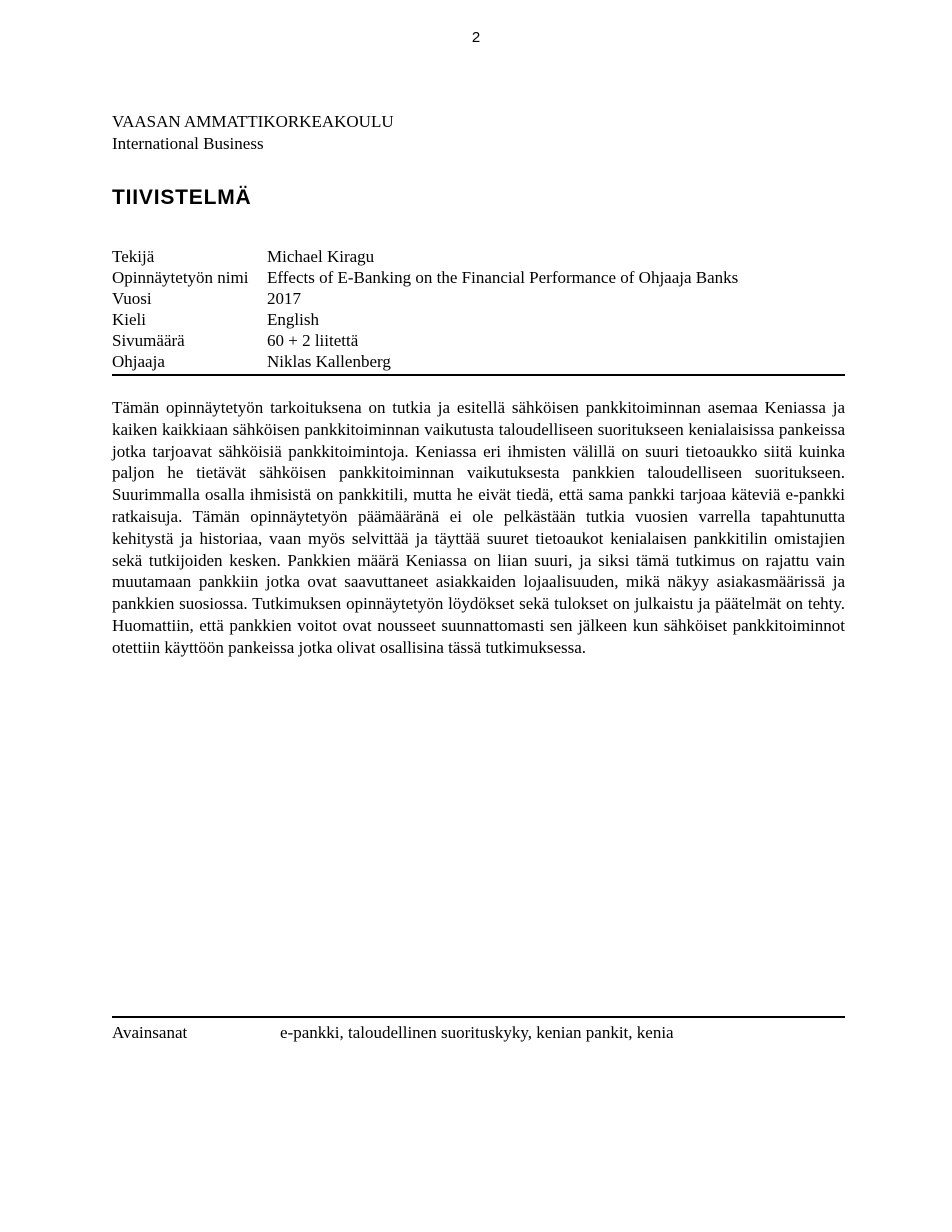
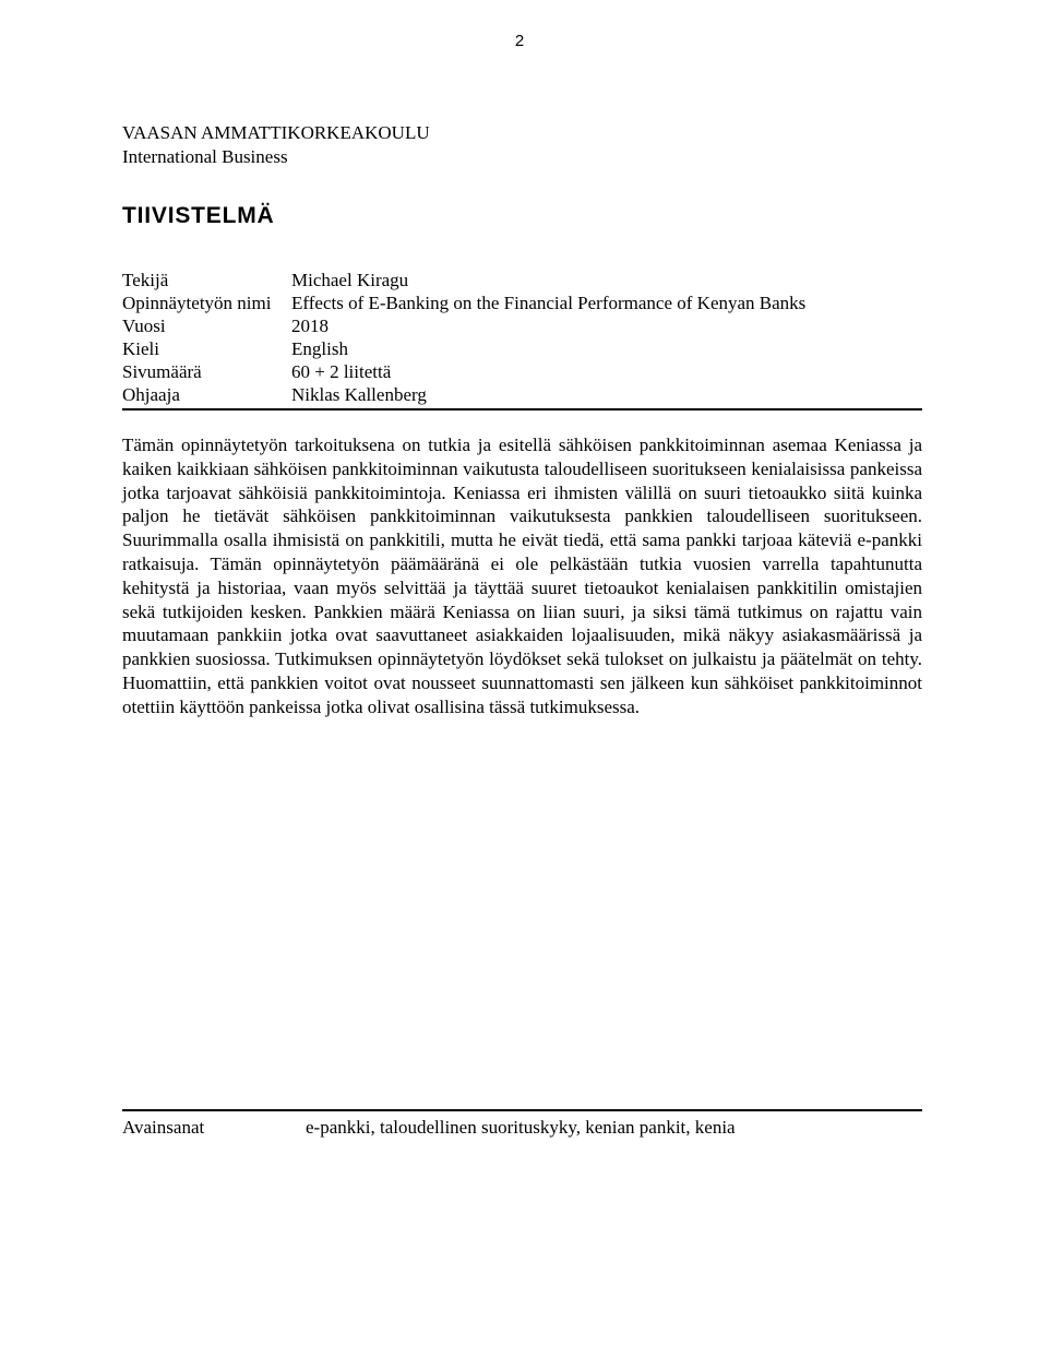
  2
  VAASAN AMMATTIKORKEAKOULU
  International Business
  TIIVISTELMÄ
  Tekijä
  Michael Kiragu
  Opinnäytetyön nimi
- Effects of E-Banking on the Financial Performance of Ohjaaja Banks
+ Effects of E-Banking on the Financial Performance of Kenyan Banks
  Vuosi
- 2017
+ 2018
  Kieli
  English
  Sivumäärä
  60 + 2 liitettä
  Ohjaaja
  Niklas Kallenberg
  Tämän opinnäytetyön tarkoituksena on tutkia ja esitellä sähköisen pankkitoiminnan asemaa Keniassa ja kaiken kaikkiaan sähköisen pankkitoiminnan vaikutusta taloudelliseen suoritukseen kenialaisissa pankeissa jotka tarjoavat sähköisiä pankkitoimintoja. Keniassa eri ihmisten välillä on suuri tietoaukko siitä kuinka paljon he tietävät sähköisen pankkitoiminnan vaikutuksesta pankkien taloudelliseen suoritukseen. Suurimmalla osalla ihmisistä on pankkitili, mutta he eivät tiedä, että sama pankki tarjoaa käteviä e-pankki ratkaisuja. Tämän opinnäytetyön päämääränä ei ole pelkästään tutkia vuosien varrella tapahtunutta kehitystä ja historiaa, vaan myös selvittää ja täyttää suuret tietoaukot kenialaisen pankkitilin omistajien sekä tutkijoiden kesken. Pankkien määrä Keniassa on liian suuri, ja siksi tämä tutkimus on rajattu vain muutamaan pankkiin jotka ovat saavuttaneet asiakkaiden lojaalisuuden, mikä näkyy asiakasmäärissä ja pankkien suosiossa. Tutkimuksen opinnäytetyön löydökset sekä tulokset on julkaistu ja päätelmät on tehty. Huomattiin, että pankkien voitot ovat nousseet suunnattomasti sen jälkeen kun sähköiset pankkitoiminnot otettiin käyttöön pankeissa jotka olivat osallisina tässä tutkimuksessa.
  Avainsanat
  e-pankki, taloudellinen suorituskyky, kenian pankit, kenia
